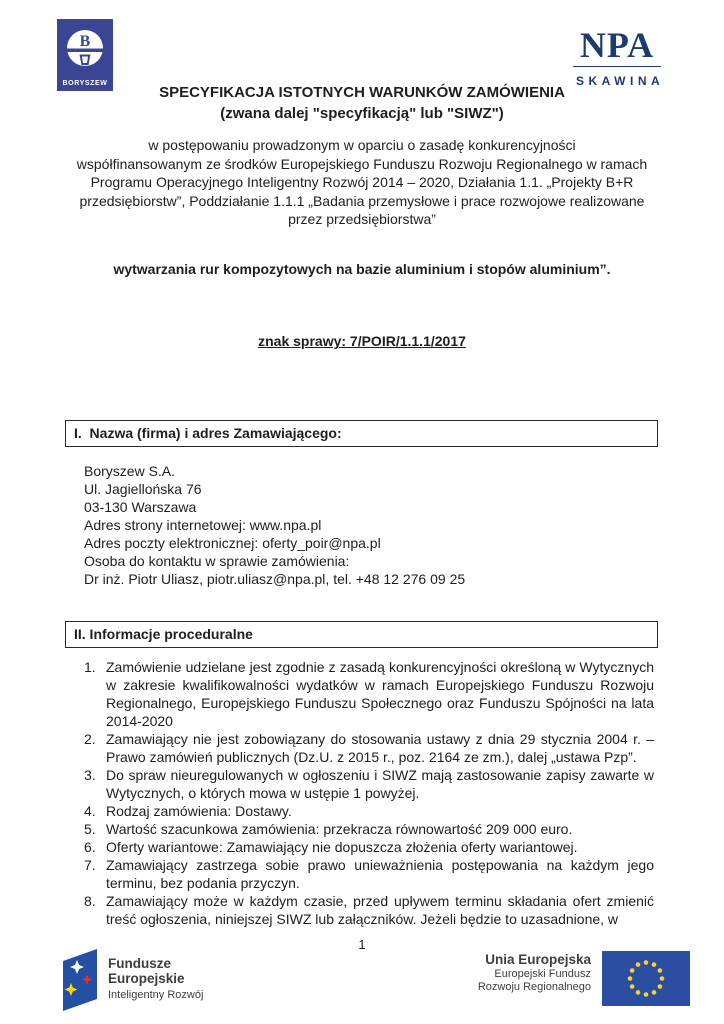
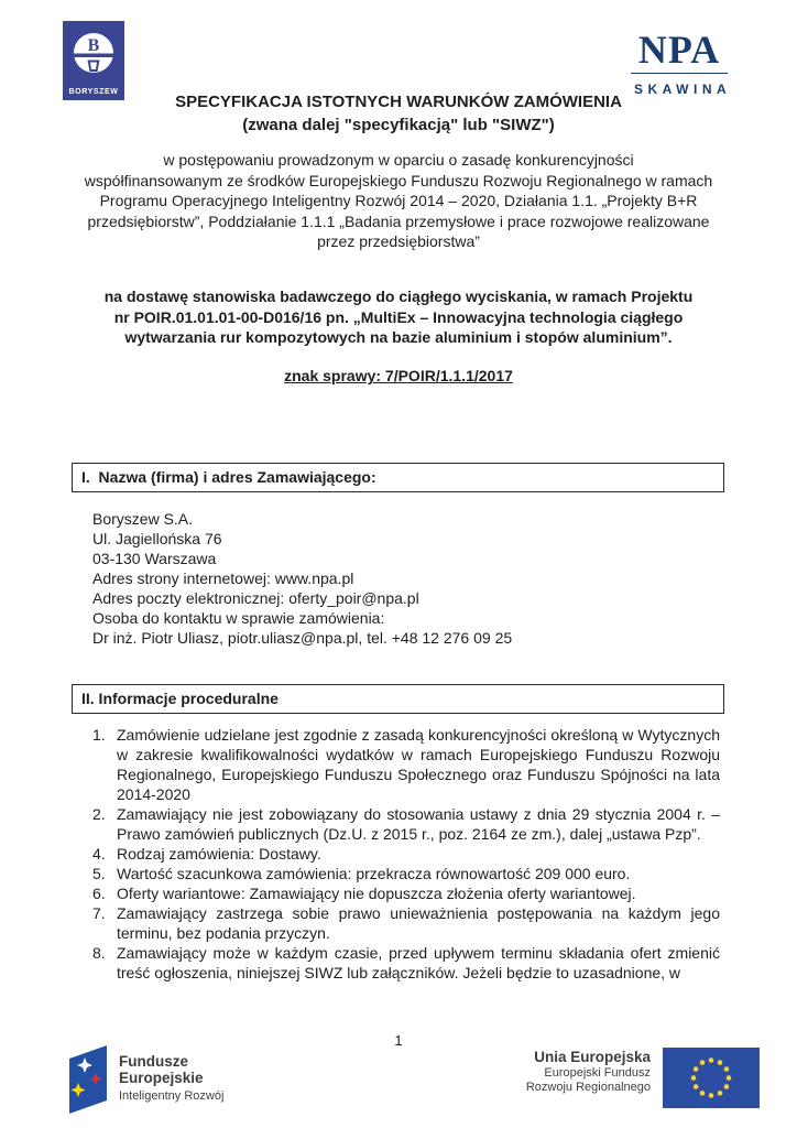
  B
  NPA
  SKAWINA
  SPECYFIKACJA ISTOTNYCH WARUNKÓW ZAMÓWIENIA
  (zwana dalej "specyfikacją" lub "SIWZ")
  w postępowaniu prowadzonym w oparciu o zasadę konkurencyjności
  współfinansowanym ze środków Europejskiego Funduszu Rozwoju Regionalnego w ramach
  Programu Operacyjnego Inteligentny Rozwój 2014 – 2020, Działania 1.1. „Projekty B+R
  przedsiębiorstw”, Poddziałanie 1.1.1 „Badania przemysłowe i prace rozwojowe realizowane
  przez przedsiębiorstwa”
+ na dostawę stanowiska badawczego do ciągłego wyciskania, w ramach Projektu
+ nr POIR.01.01.01-00-D016/16 pn. „MultiEx – Innowacyjna technologia ciągłego
  wytwarzania rur kompozytowych na bazie aluminium i stopów aluminium”.
  znak sprawy: 7/POIR/1.1.1/2017
  I. Nazwa (firma) i adres Zamawiającego:
  Boryszew S.A.
  Ul. Jagiellońska 76
  03-130 Warszawa
  Adres strony internetowej: www.npa.pl
  Adres poczty elektronicznej: oferty_poir@npa.pl
  Osoba do kontaktu w sprawie zamówienia:
  Dr inż. Piotr Uliasz, piotr.uliasz@npa.pl, tel. +48 12 276 09 25
  II. Informacje proceduralne
  1.
  Zamówienie udzielane jest zgodnie z zasadą konkurencyjności określoną w Wytycznych w zakresie kwalifikowalności wydatków w ramach Europejskiego Funduszu Rozwoju Regionalnego, Europejskiego Funduszu Społecznego oraz Funduszu Spójności na lata 2014-2020
  2.
  Zamawiający nie jest zobowiązany do stosowania ustawy z dnia 29 stycznia 2004 r. – Prawo zamówień publicznych (Dz.U. z 2015 r., poz. 2164 ze zm.), dalej „ustawa Pzp”.
- 3.
- Do spraw nieuregulowanych w ogłoszeniu i SIWZ mają zastosowanie zapisy zawarte w Wytycznych, o których mowa w ustępie 1 powyżej.
  4.
  Rodzaj zamówienia: Dostawy.
  5.
  Wartość szacunkowa zamówienia: przekracza równowartość 209 000 euro.
  6.
  Oferty wariantowe: Zamawiający nie dopuszcza złożenia oferty wariantowej.
  7.
  Zamawiający zastrzega sobie prawo unieważnienia postępowania na każdym jego terminu, bez podania przyczyn.
  8.
  Zamawiający może w każdym czasie, przed upływem terminu składania ofert zmienić treść ogłoszenia, niniejszej SIWZ lub załączników. Jeżeli będzie to uzasadnione, w
  1
  Fundusze
  Europejskie
  Inteligentny Rozwój
  Unia Europejska
  Europejski Fundusz
  Rozwoju Regionalnego
